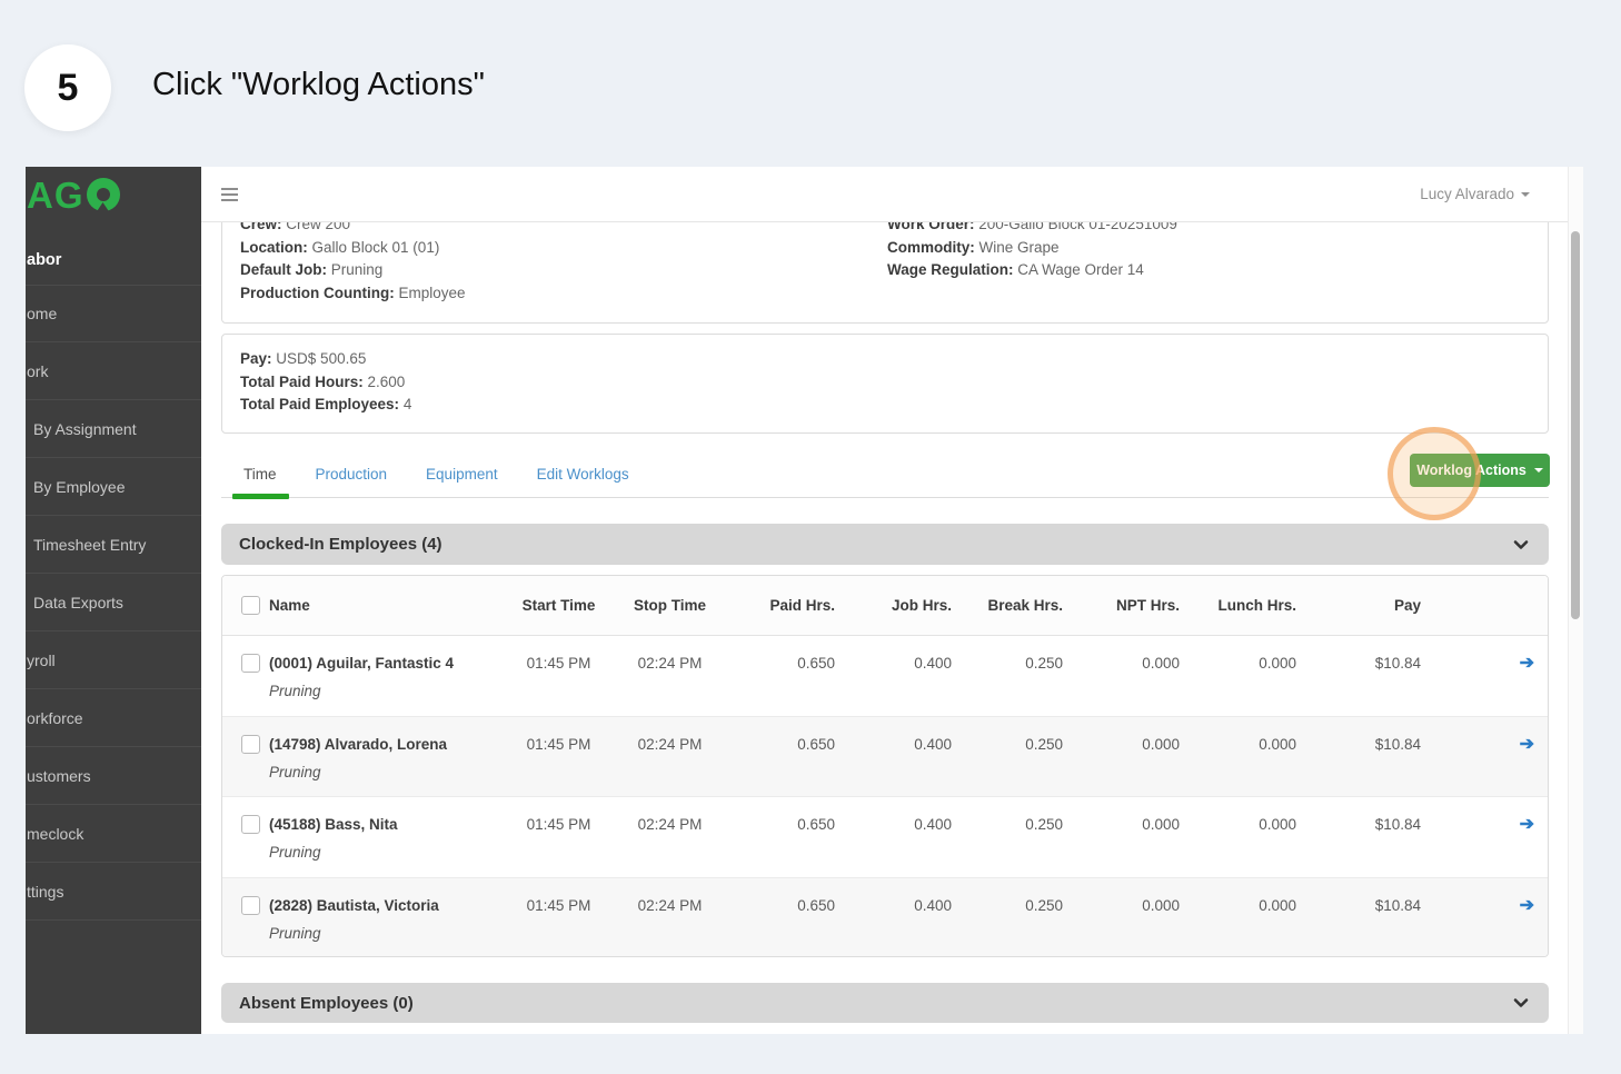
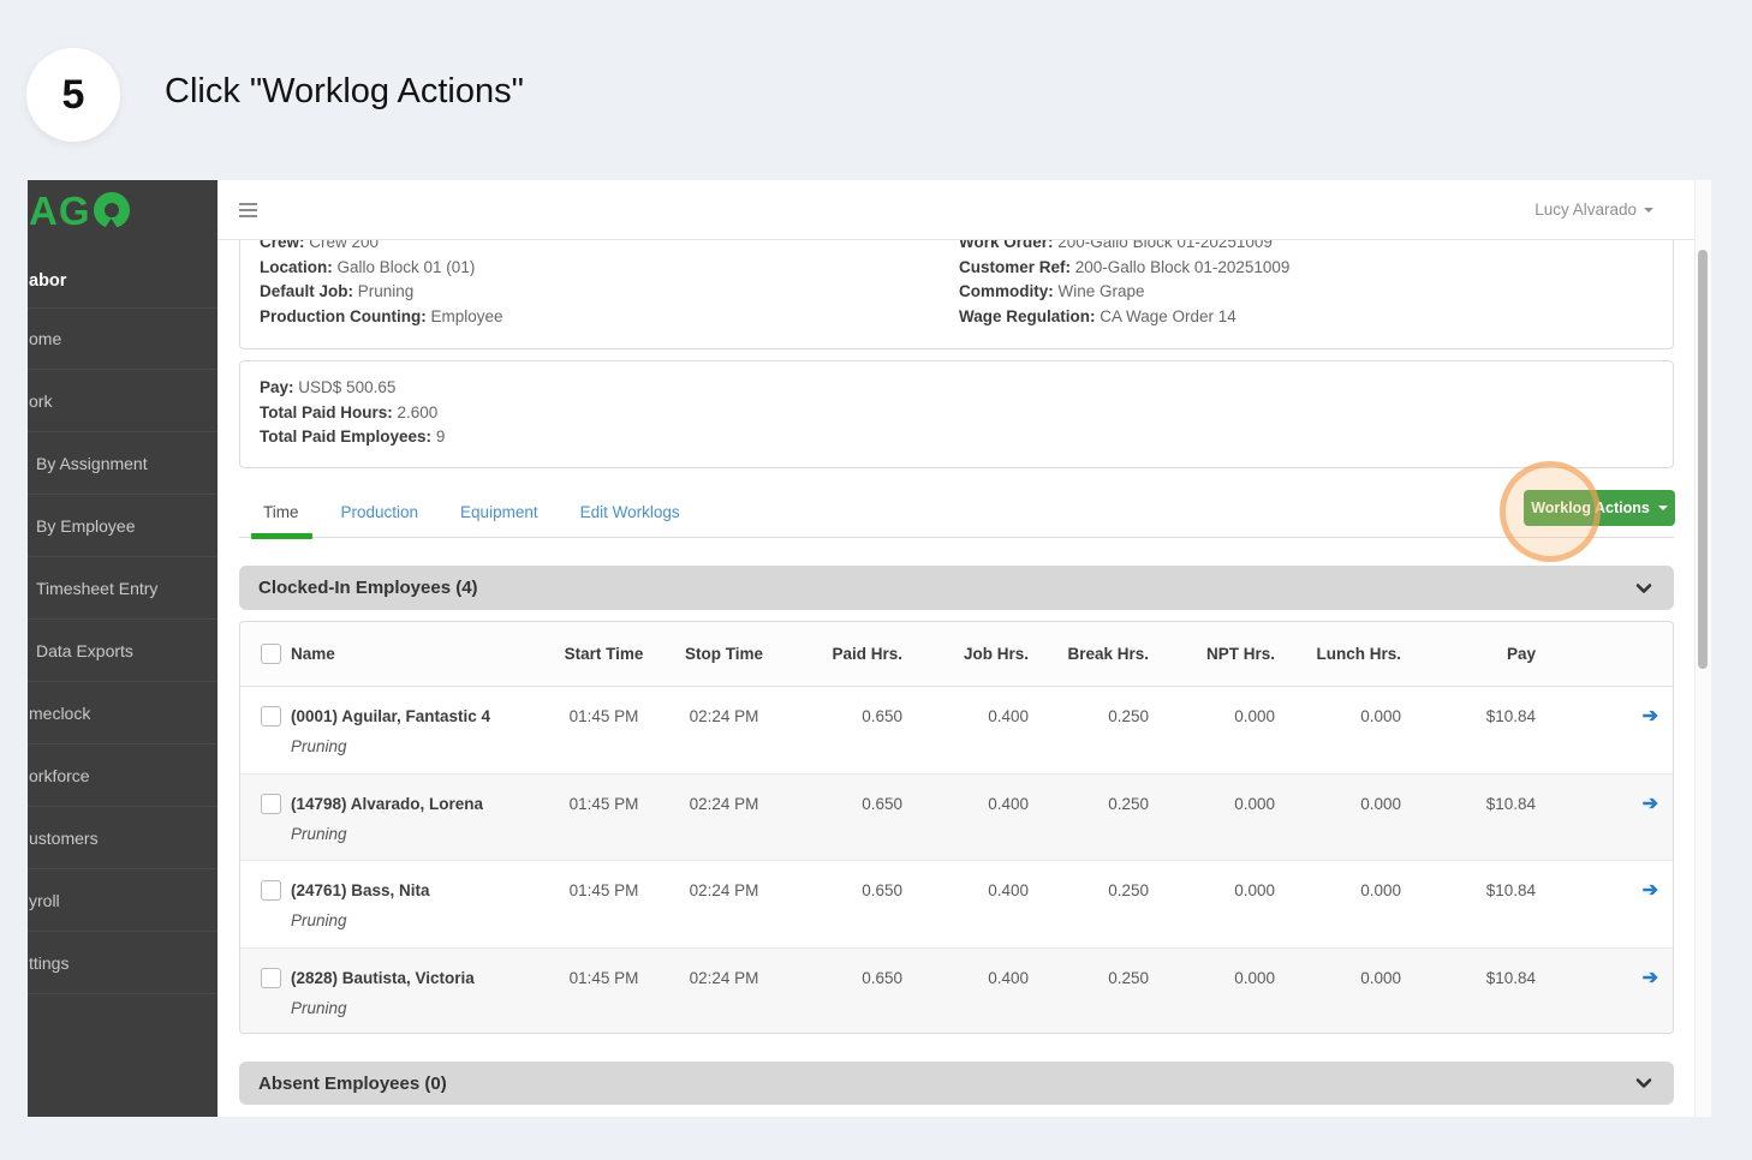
  5
  Click "Worklog Actions"
  AG
  abor
  ome
  ork
  By Assignment
  By Employee
  Timesheet Entry
  Data Exports
- yroll
+ meclock
  orkforce
  ustomers
- meclock
+ yroll
  ttings
  Lucy Alvarado
  Crew: Crew 200
  Location: Gallo Block 01 (01)
  Default Job: Pruning
  Production Counting: Employee
  Work Order: 200-Gallo Block 01-20251009
+ Customer Ref: 200-Gallo Block 01-20251009
  Commodity: Wine Grape
  Wage Regulation: CA Wage Order 14
  Pay: USD$ 500.65
  Total Paid Hours: 2.600
- Total Paid Employees: 4
+ Total Paid Employees: 9
  Time
  Production
  Equipment
  Edit Worklogs
  Worklog Actions
  Clocked-In Employees (4)
  Name
  Start Time
  Stop Time
  Paid Hrs.
  Job Hrs.
  Break Hrs.
  NPT Hrs.
  Lunch Hrs.
  Pay
  (0001) Aguilar, Fantastic 4
  Pruning
  01:45 PM
  02:24 PM
  0.650
  0.400
  0.250
  0.000
  0.000
  $10.84
  ➔
  (14798) Alvarado, Lorena
  Pruning
  01:45 PM
  02:24 PM
  0.650
  0.400
  0.250
  0.000
  0.000
  $10.84
  ➔
- (45188) Bass, Nita
+ (24761) Bass, Nita
  Pruning
  01:45 PM
  02:24 PM
  0.650
  0.400
  0.250
  0.000
  0.000
  $10.84
  ➔
  (2828) Bautista, Victoria
  Pruning
  01:45 PM
  02:24 PM
  0.650
  0.400
  0.250
  0.000
  0.000
  $10.84
  ➔
  Absent Employees (0)
